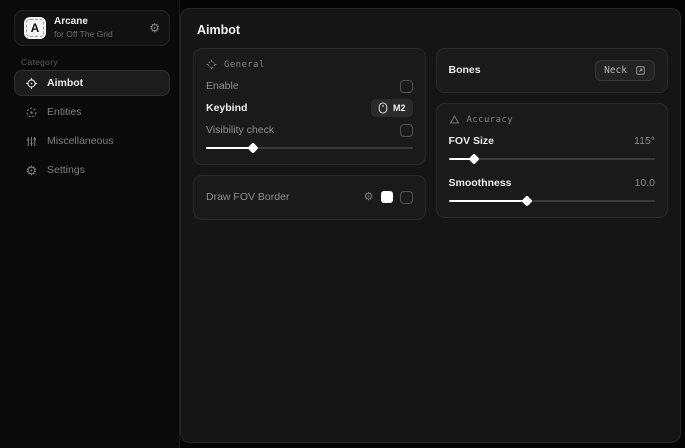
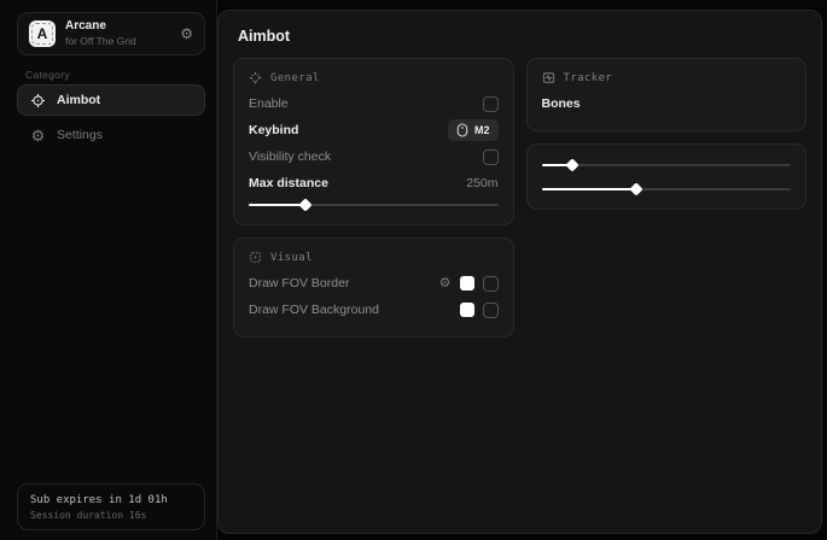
  A
  Arcane
  for Off The Grid
  ⚙
  Category
  Aimbot
- Entities
- Miscellaneous
  ⚙
  Settings
+ Sub expires in 1d 01h
+ Session duration 16s
  Aimbot
  General
  Enable
  Keybind
  M2
  Visibility check
+ Max distance
+ 250m
+ Visual
  Draw FOV Border
  ⚙
+ Draw FOV Background
+ Tracker
  Bones
- Neck
- Accuracy
- FOV Size
- 115°
- Smoothness
- 10.0
